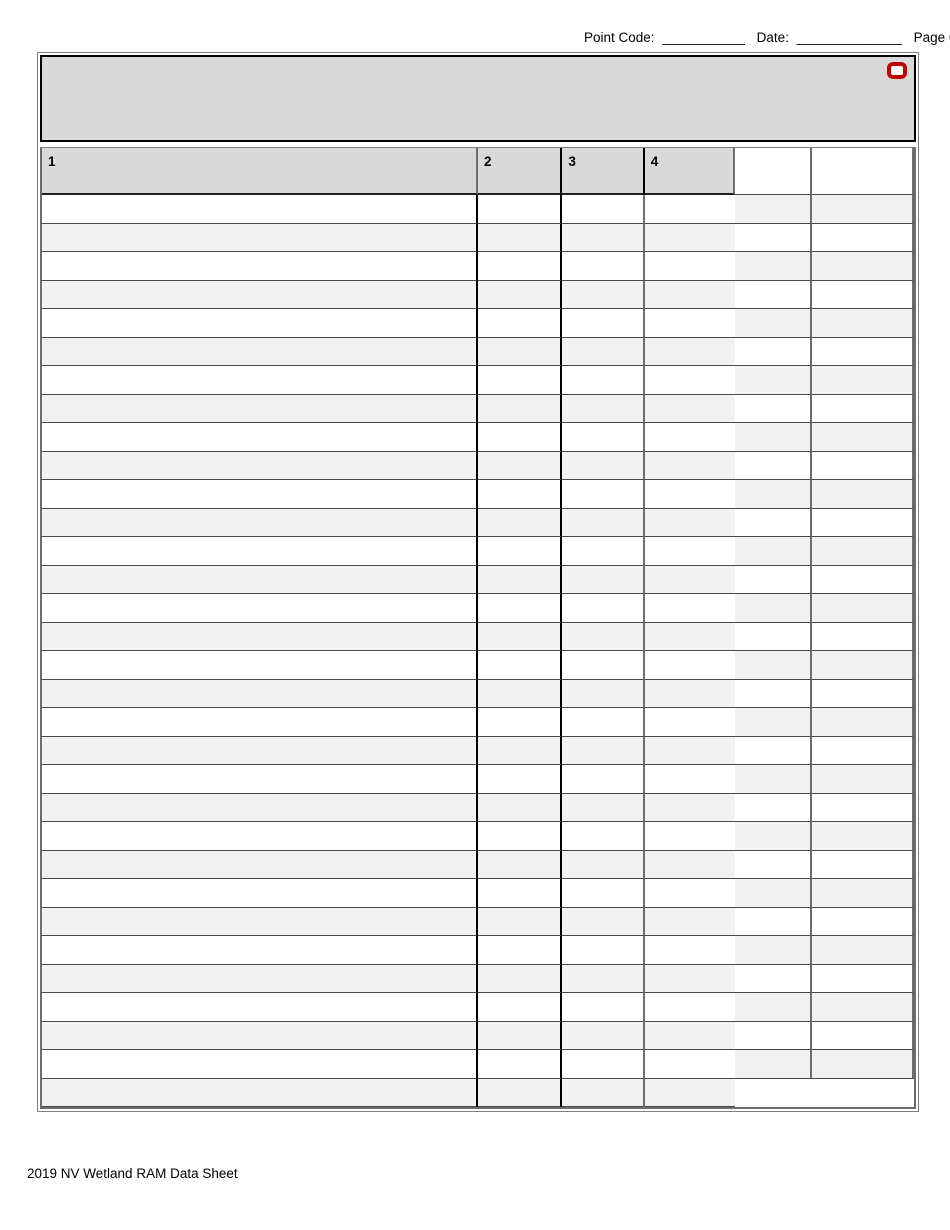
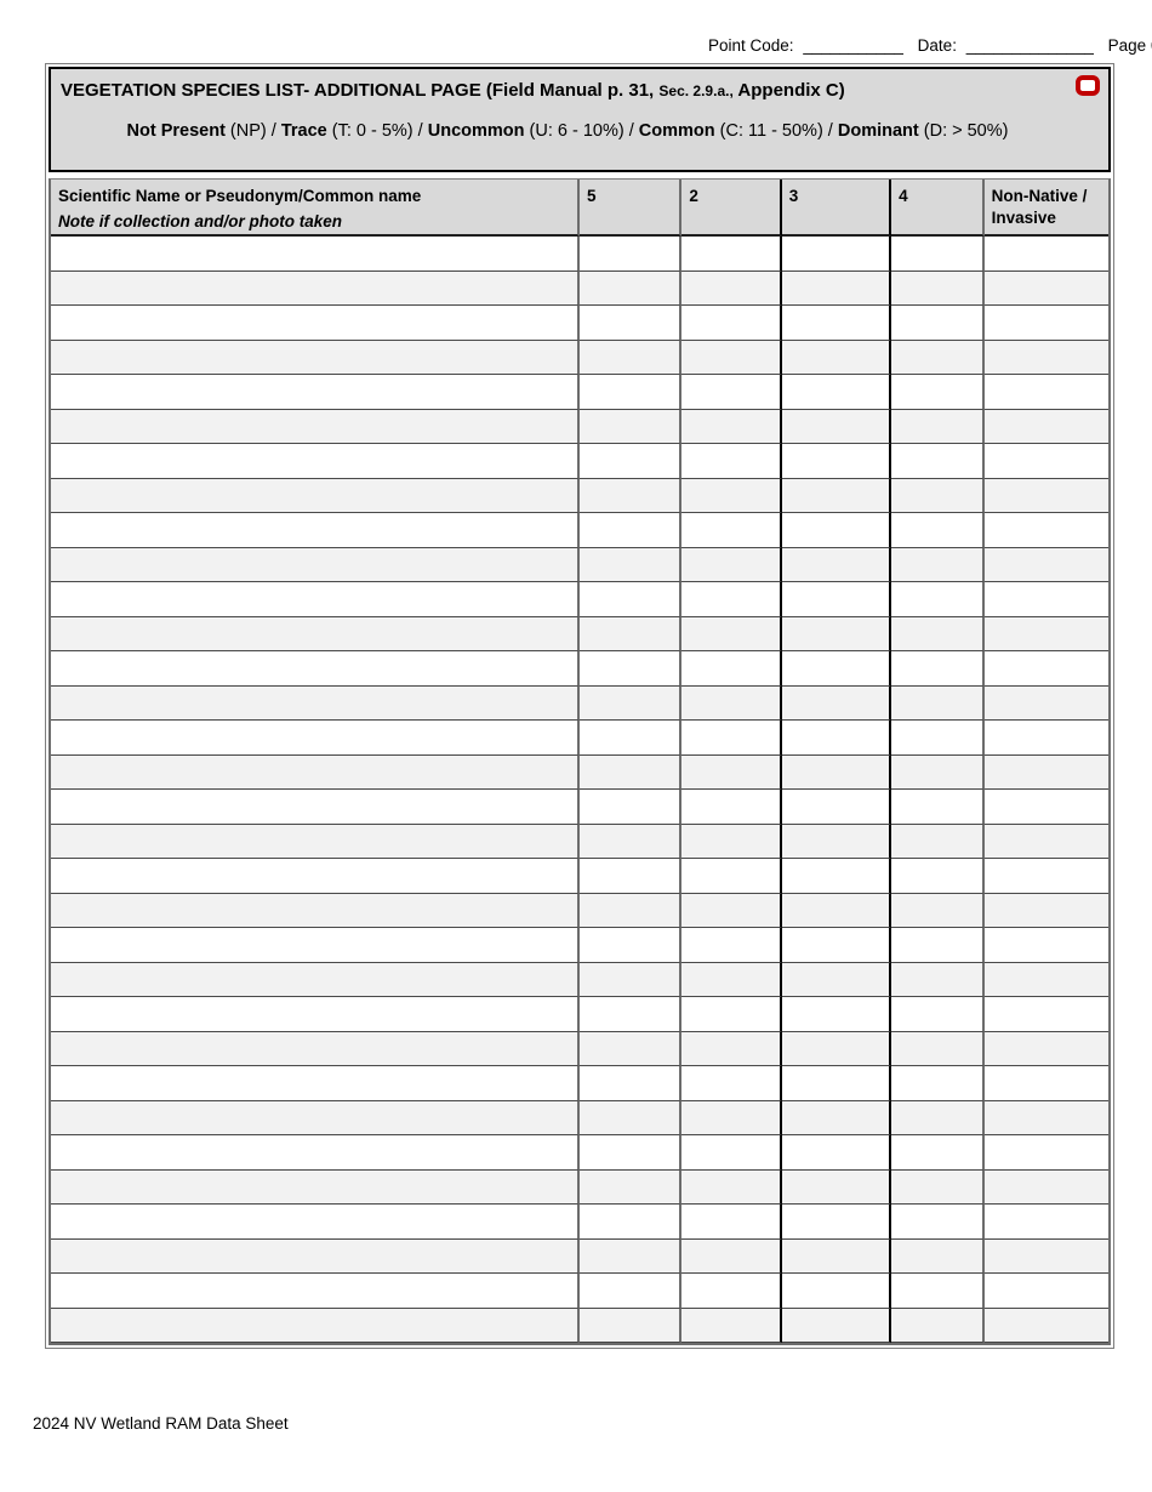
  Point Code: ___________ Date: ______________ Page
+ VEGETATION SPECIES LIST- ADDITIONAL PAGE (Field Manual p. 31, Sec. 2.9.a., Appendix C)
+ Not Present (NP) / Trace (T: 0 - 5%) / Uncommon (U: 6 - 10%) / Common (C: 11 - 50%) / Dominant (D: > 50%)
+ Scientific Name or Pseudonym/Common name
+ Note if collection and/or photo taken
- 1
+ 5
  2
  3
  4
+ Non-Native /
+ Invasive
- 2019 NV Wetland RAM Data Sheet
+ 2024 NV Wetland RAM Data Sheet
